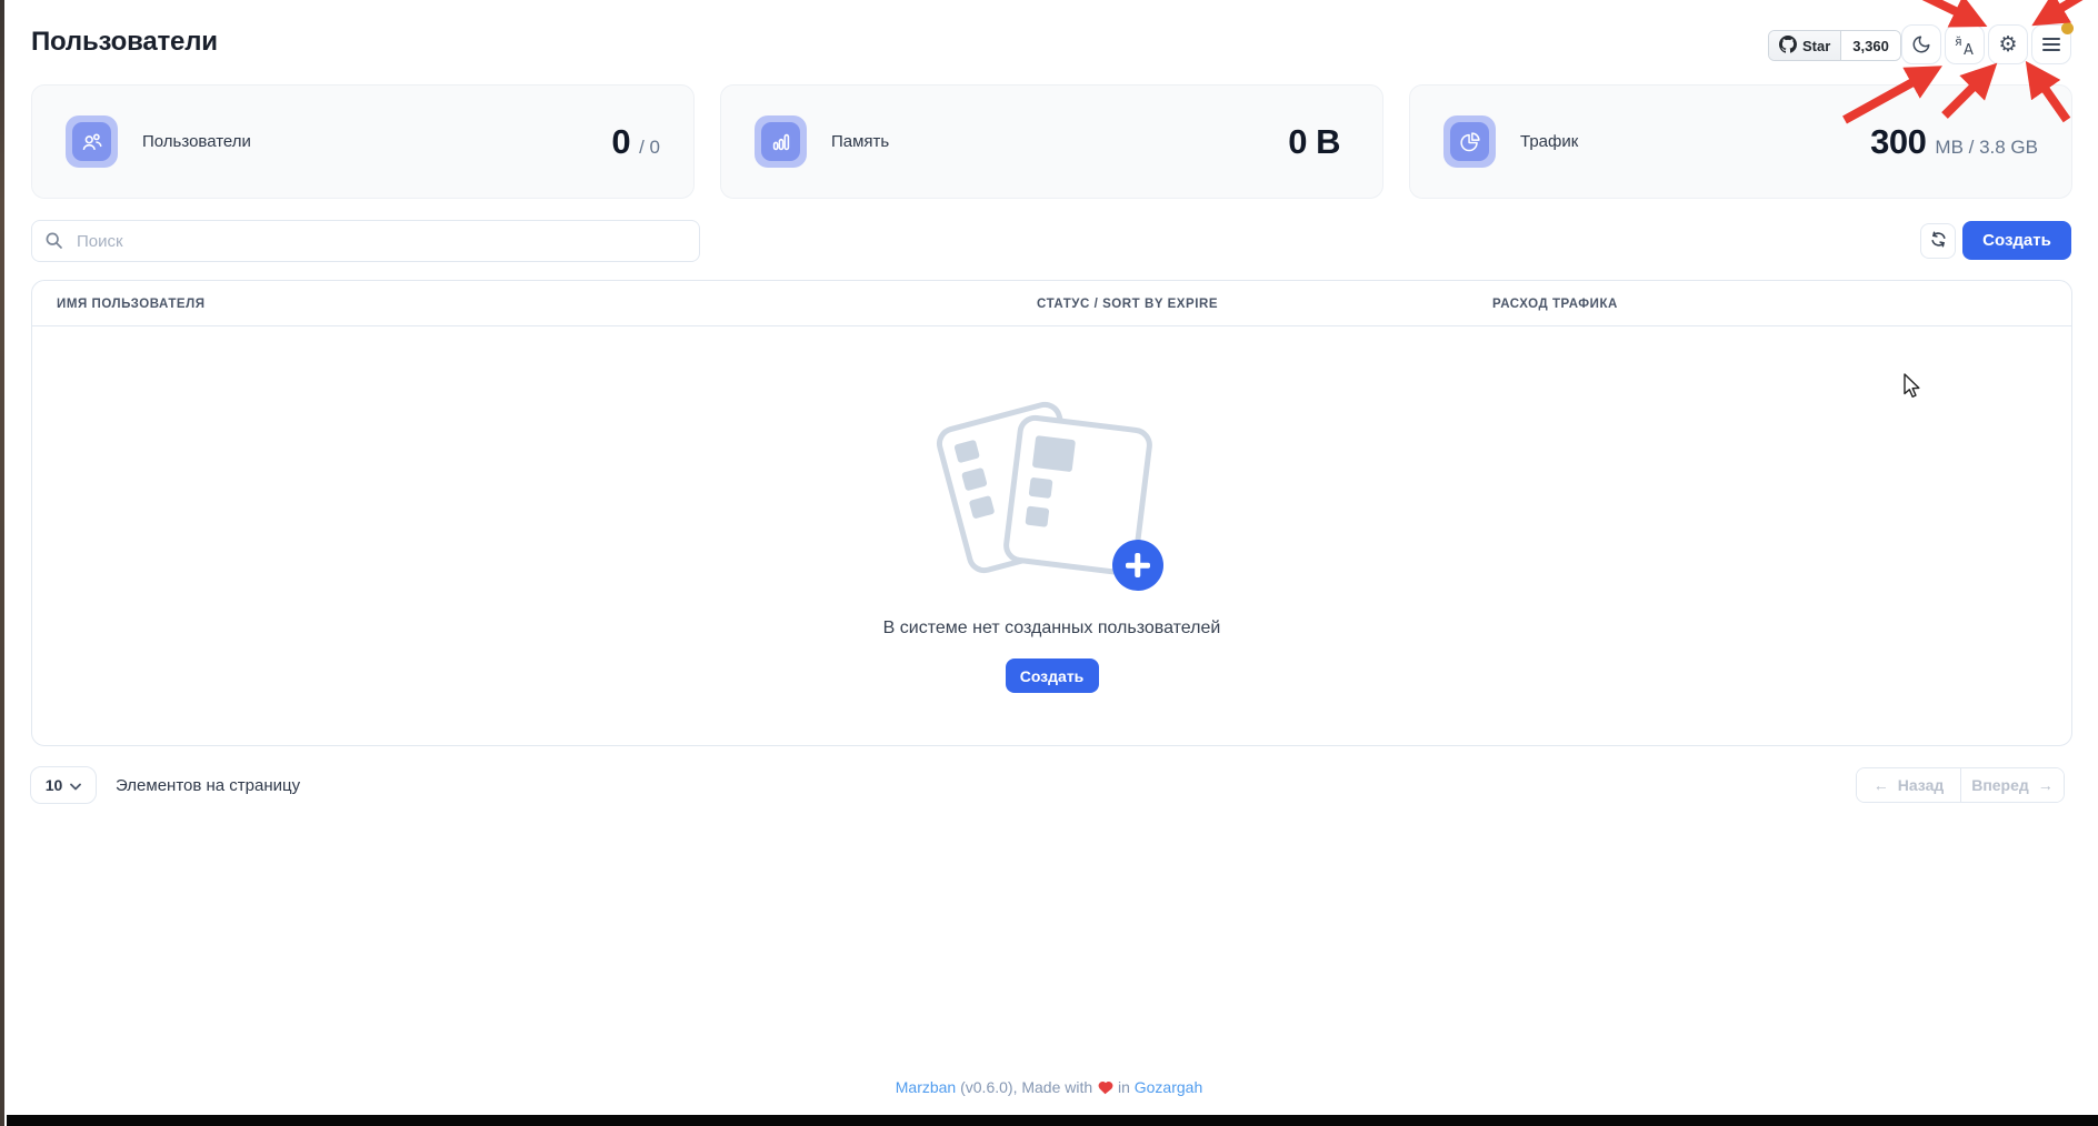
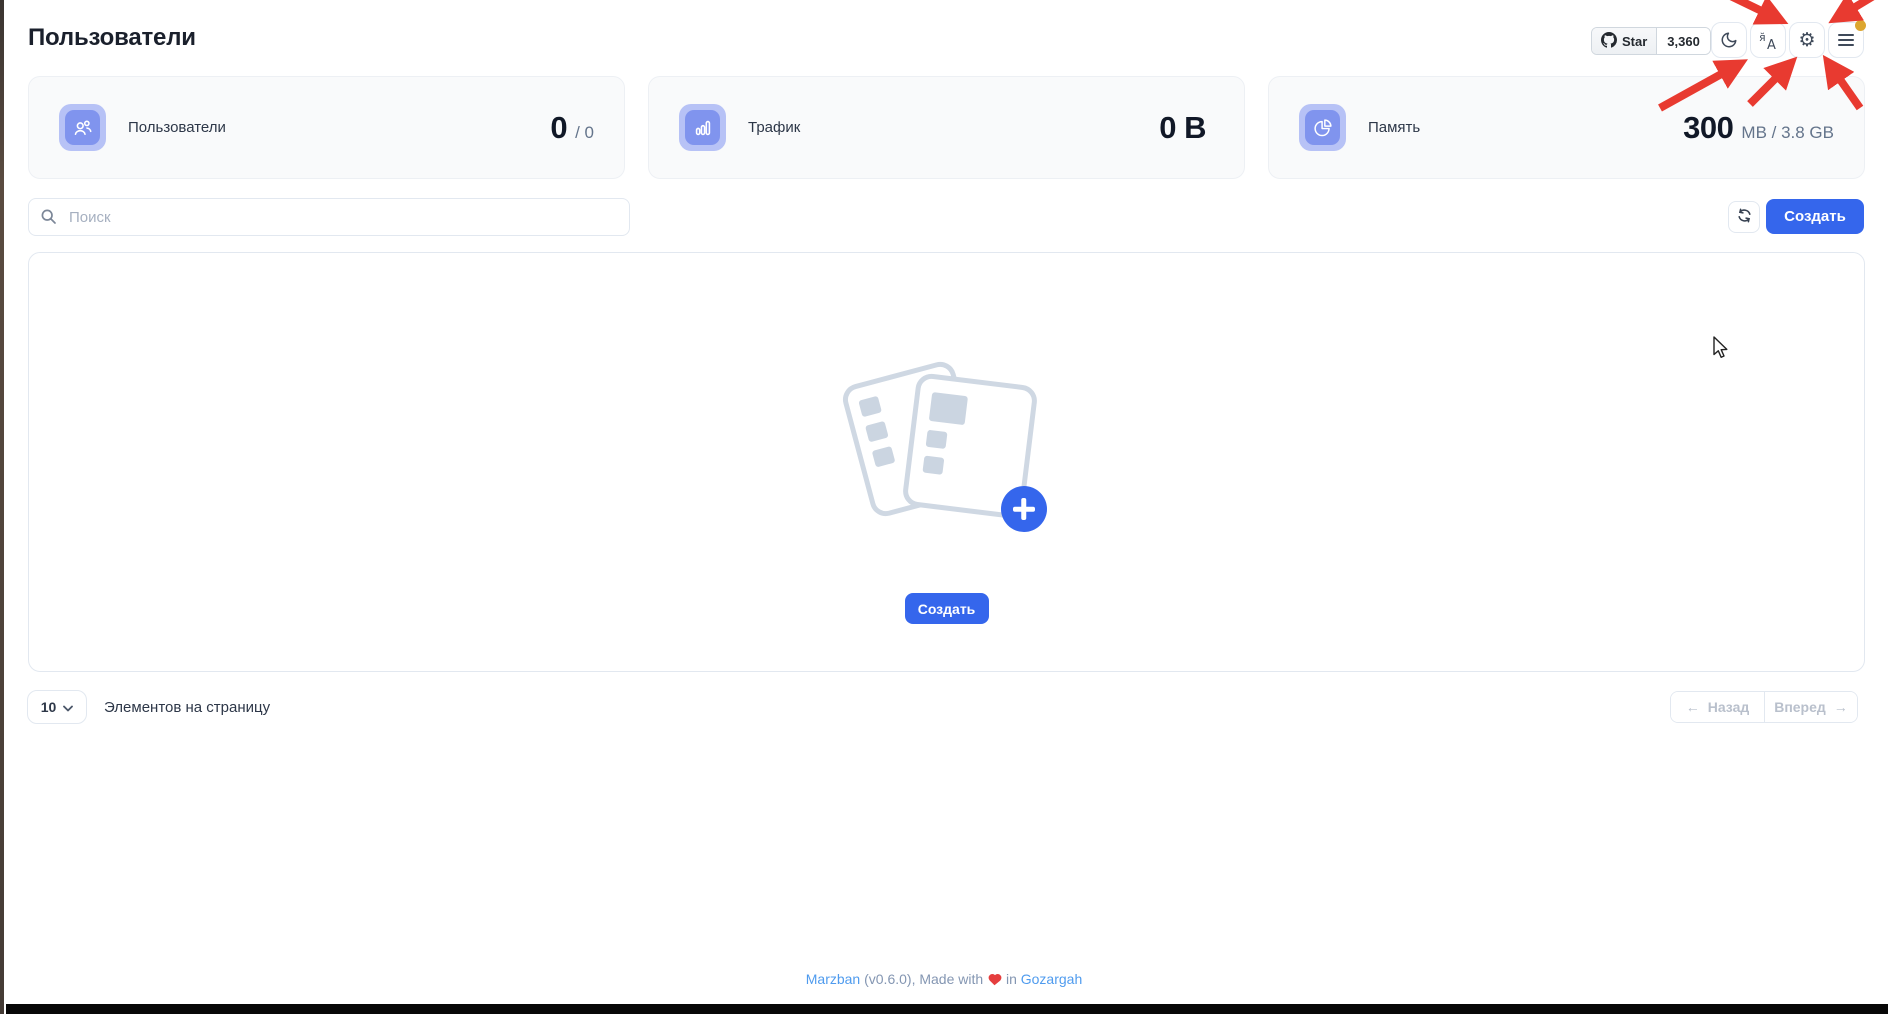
  Пользователи
  Star
  3,360
  я̆
  A
  ⚙
  Пользователи
  0
  / 0
- Память
+ Трафик
  0 B
- Трафик
+ Память
  300
  MB / 3.8 GB
  Поиск
  Создать
- ИМЯ ПОЛЬЗОВАТЕЛЯ
- СТАТУС / SORT BY EXPIRE
- РАСХОД ТРАФИКА
- В системе нет созданных пользователей
  Создать
  10
  Элементов на страницу
  ←
  Назад
  Вперед
  →
  Marzban (v0.6.0), Made with in Gozargah
